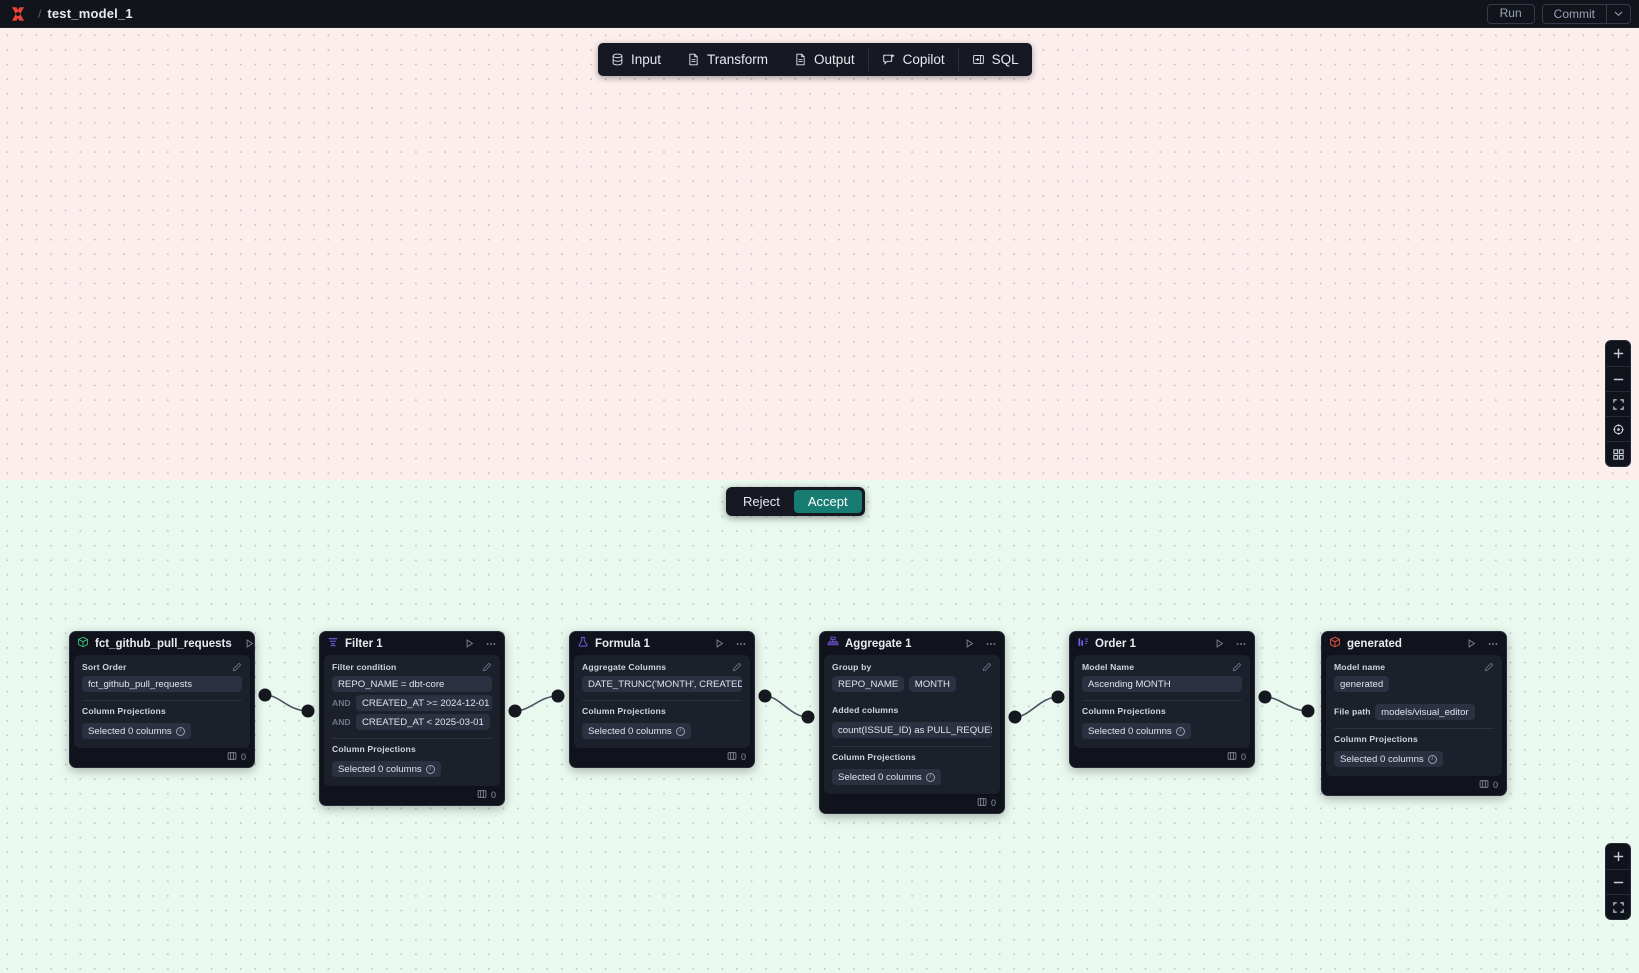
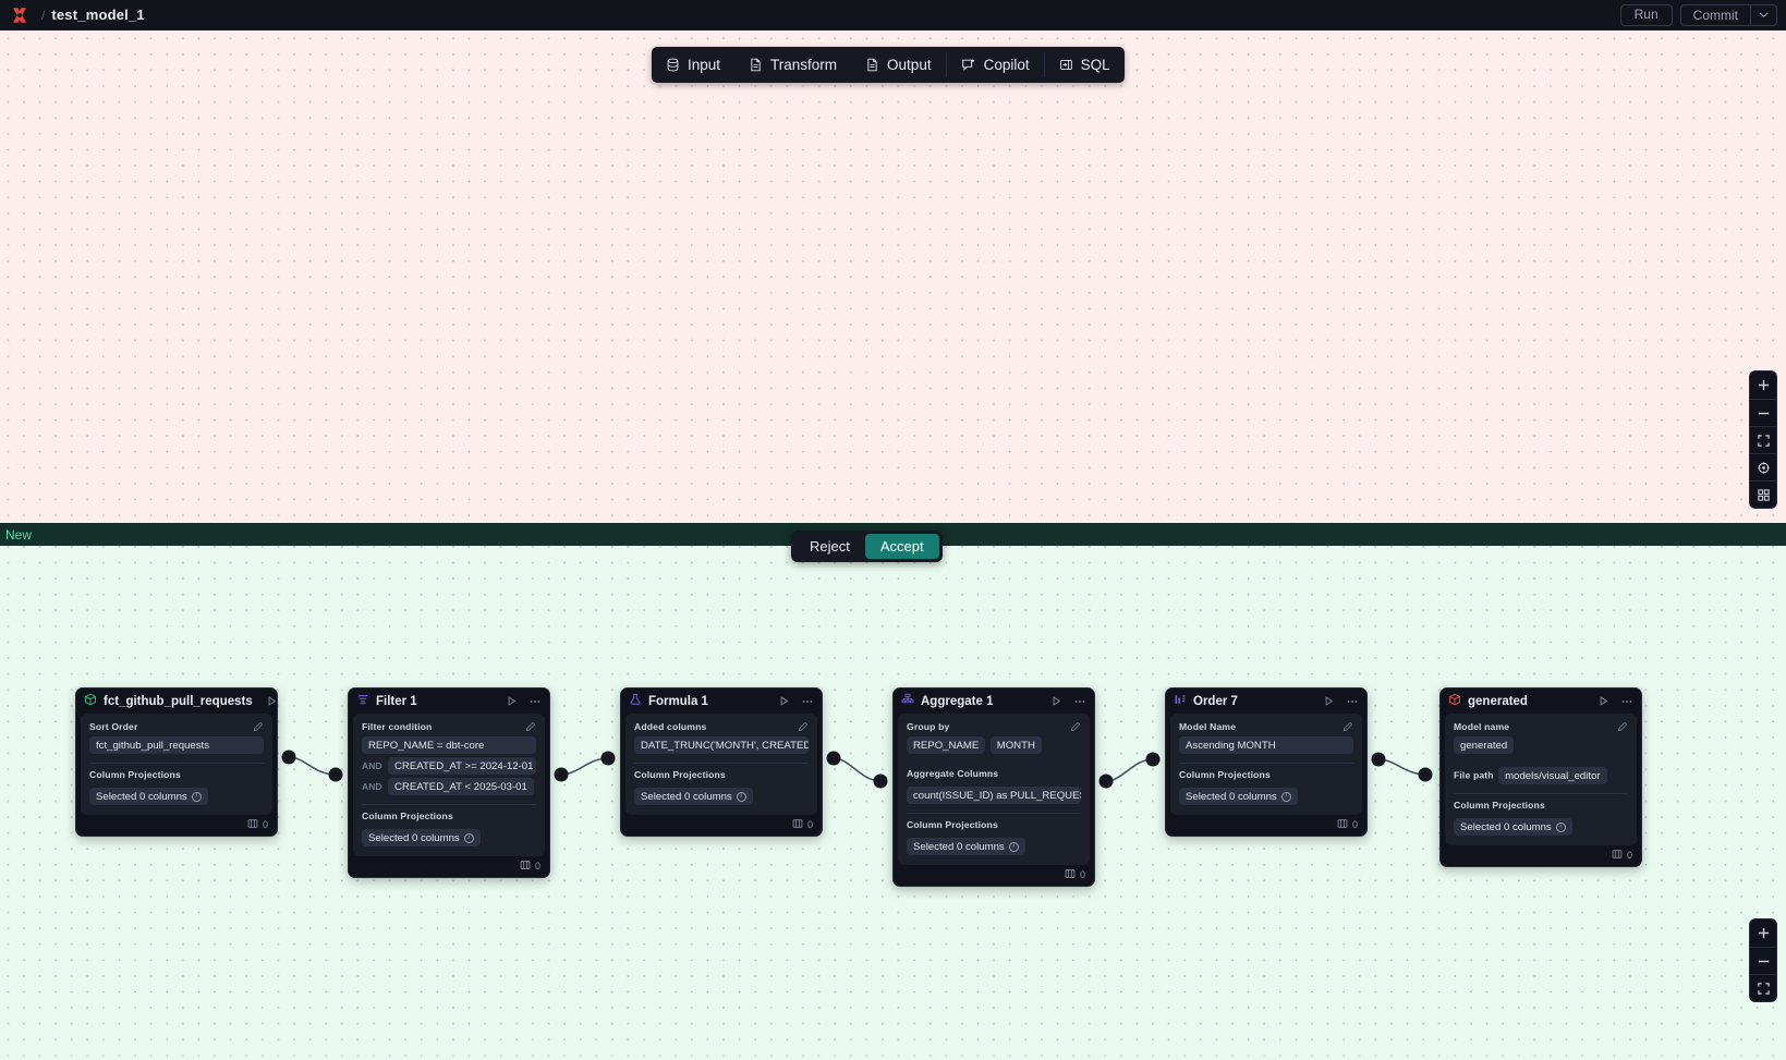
  /
  test_model_1
  Run
  Commit
  Input
  Transform
  Output
  Copilot
  SQL
+ New
  Reject
  Accept
  fct_github_pull_requests
  Sort Order
  fct_github_pull_requests
  Column Projections
  Selected 0 columns
  0
  Filter 1
  Filter condition
  REPO_NAME = dbt-core
  AND
  CREATED_AT >= 2024-12-01
  AND
  CREATED_AT < 2025-03-01
  Column Projections
  Selected 0 columns
  0
  Formula 1
- Aggregate Columns
+ Added columns
  DATE_TRUNC('MONTH', CREATED
  Column Projections
  Selected 0 columns
  0
  Aggregate 1
  Group by
  REPO_NAME MONTH
- Added columns
+ Aggregate Columns
  count(ISSUE_ID) as PULL_REQUE
  Column Projections
  Selected 0 columns
  0
- Order 1
+ Order 7
  Model Name
  Ascending MONTH
  Column Projections
  Selected 0 columns
  0
  generated
  Model name
  generated
  File path models/visual_editor
  Column Projections
  Selected 0 columns
  0
